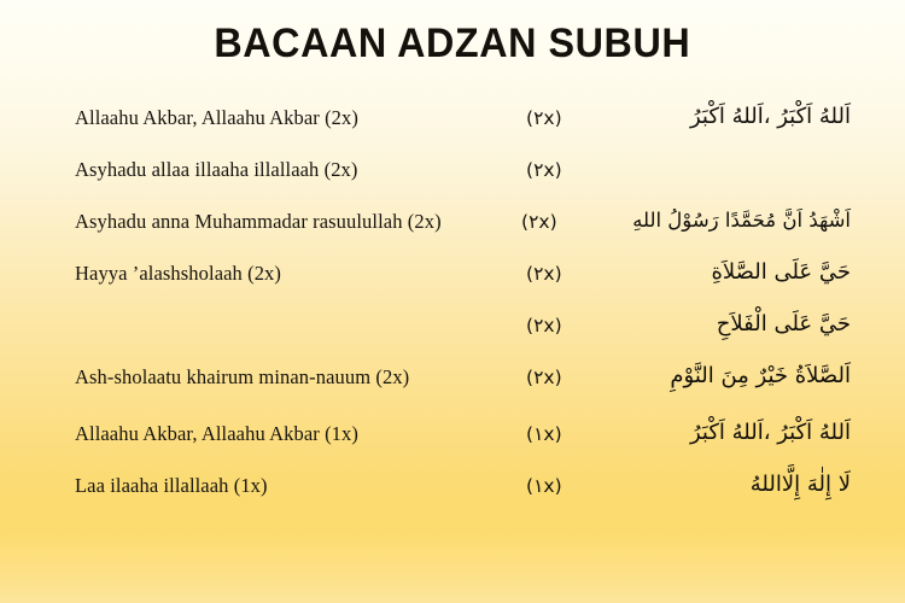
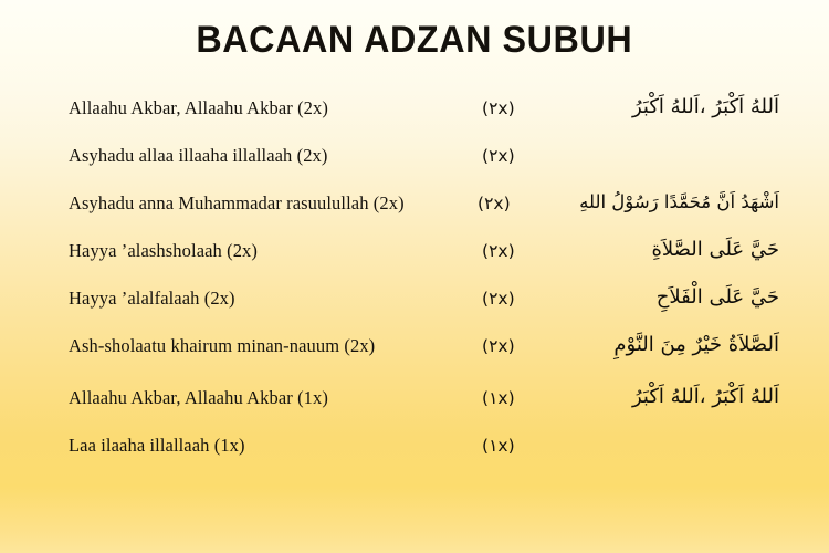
  BACAAN ADZAN SUBUH
  Allaahu Akbar, Allaahu Akbar (2x)
  (٢x)
  اَللهُ اَكْبَرُ ،اَللهُ اَكْبَرُ
  Asyhadu allaa illaaha illallaah (2x)
  (٢x)
  Asyhadu anna Muhammadar rasuulullah (2x)
  (٢x)
  اَشْهَدُ اَنَّ مُحَمَّدًا رَسُوْلُ اللهِ
  Hayya ’alashsholaah (2x)
  (٢x)
  حَيَّ عَلَى الصَّلاَةِ
+ Hayya ’alalfalaah (2x)
  (٢x)
  حَيَّ عَلَى الْفَلاَحِ
  Ash-sholaatu khairum minan-nauum (2x)
  (٢x)
  اَلصَّلاَةُ خَيْرٌ مِنَ النَّوْمِ
  Allaahu Akbar, Allaahu Akbar (1x)
  (١x)
  اَللهُ اَكْبَرُ ،اَللهُ اَكْبَرُ
  Laa ilaaha illallaah (1x)
  (١x)
- لَا إِلٰهَ إِلَّااللهُ
